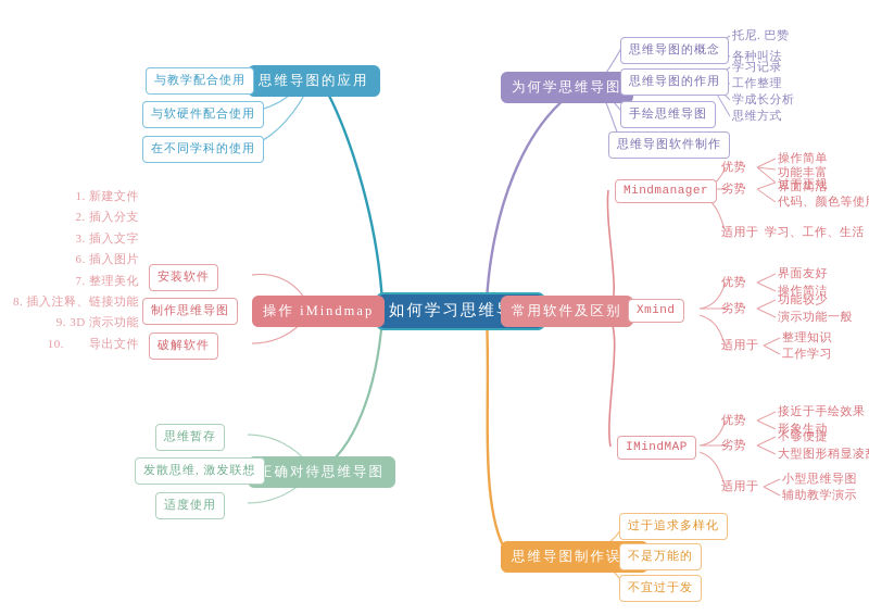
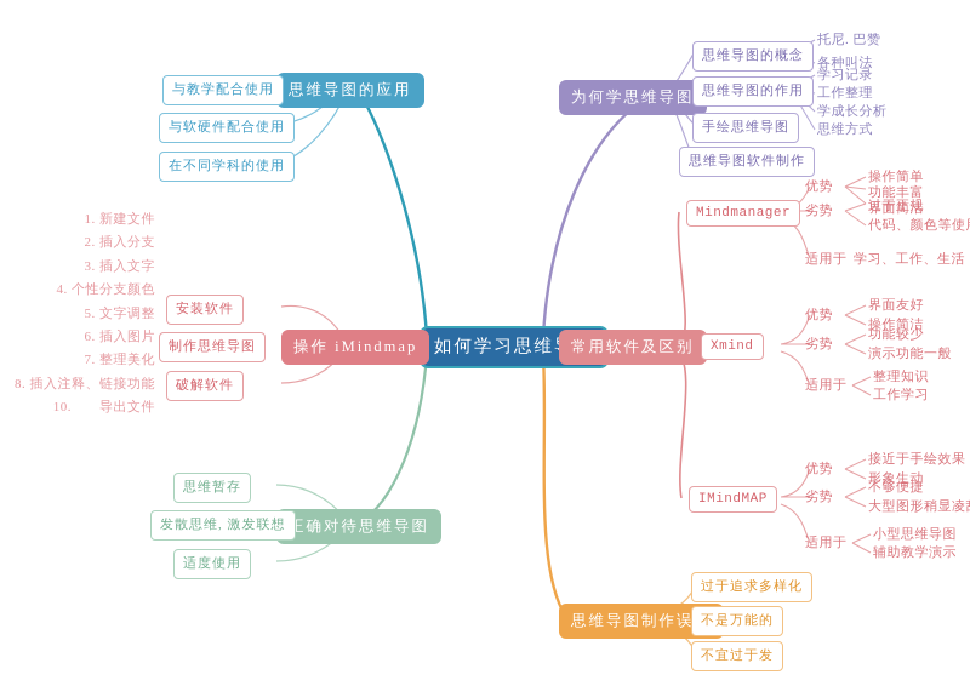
  如何学习思维
  思维导图的应用
  与教学配合使用
  与软硬件配合使用
  在不同学科的使用
  操作 iMindmap
  安装软件
  制作思维导图
  破解软件
  1. 新建文件
  2. 插入分支
  3. 插入文字
+ 4. 个性分支颜色
+ 5. 文字调整
  6. 插入图片
  7. 整理美化
  8. 插入注释、链接功能
- 9. 3D 演示功能
  10. 导出文件
  正确对待思维导图
  思维暂存
  发散思维, 激发联想
  适度使用
  为何学思维导图
  思维导图的概念
  思维导图的作用
  手绘思维导图
  思维导图软件制作
  托尼. 巴赞
  各种叫法
  学习记录
  工作整理
  学成长分析
  思维方式
  常用软件及区别
  Mindmanager
  优势
  操作简单
  功能丰富
  界面简洁
  劣势
  过于正规
  代码、颜色等使
  适用于
  学习、工作、生活
  Xmind
  优势
  界面友好
  操作简洁
  劣势
  功能较少
  演示功能一般
  适用于
  整理知识
  工作学习
  IMindMAP
  优势
  接近于手绘效果
  形象生动
  劣势
  不够便捷
  大型图形稍显凌
  适用于
  小型思维导图
  辅助教学演示
  思维导图制作误
  过于追求多样化
  不是万能的
  不宜过于发
